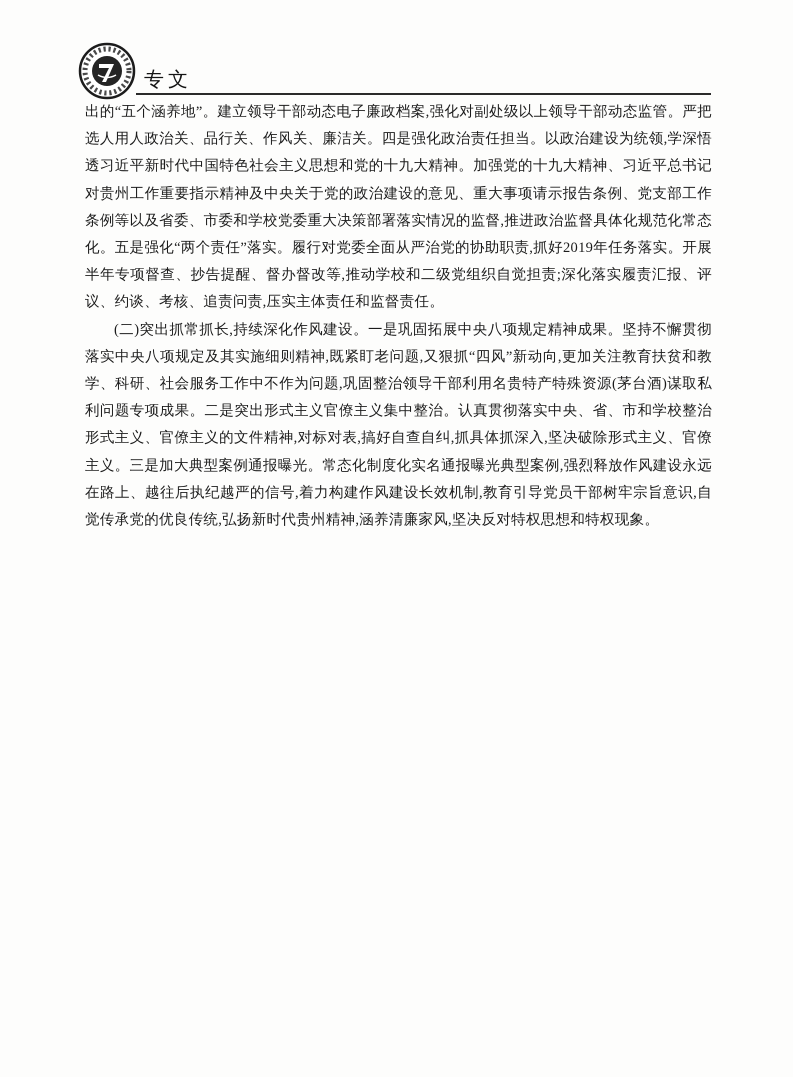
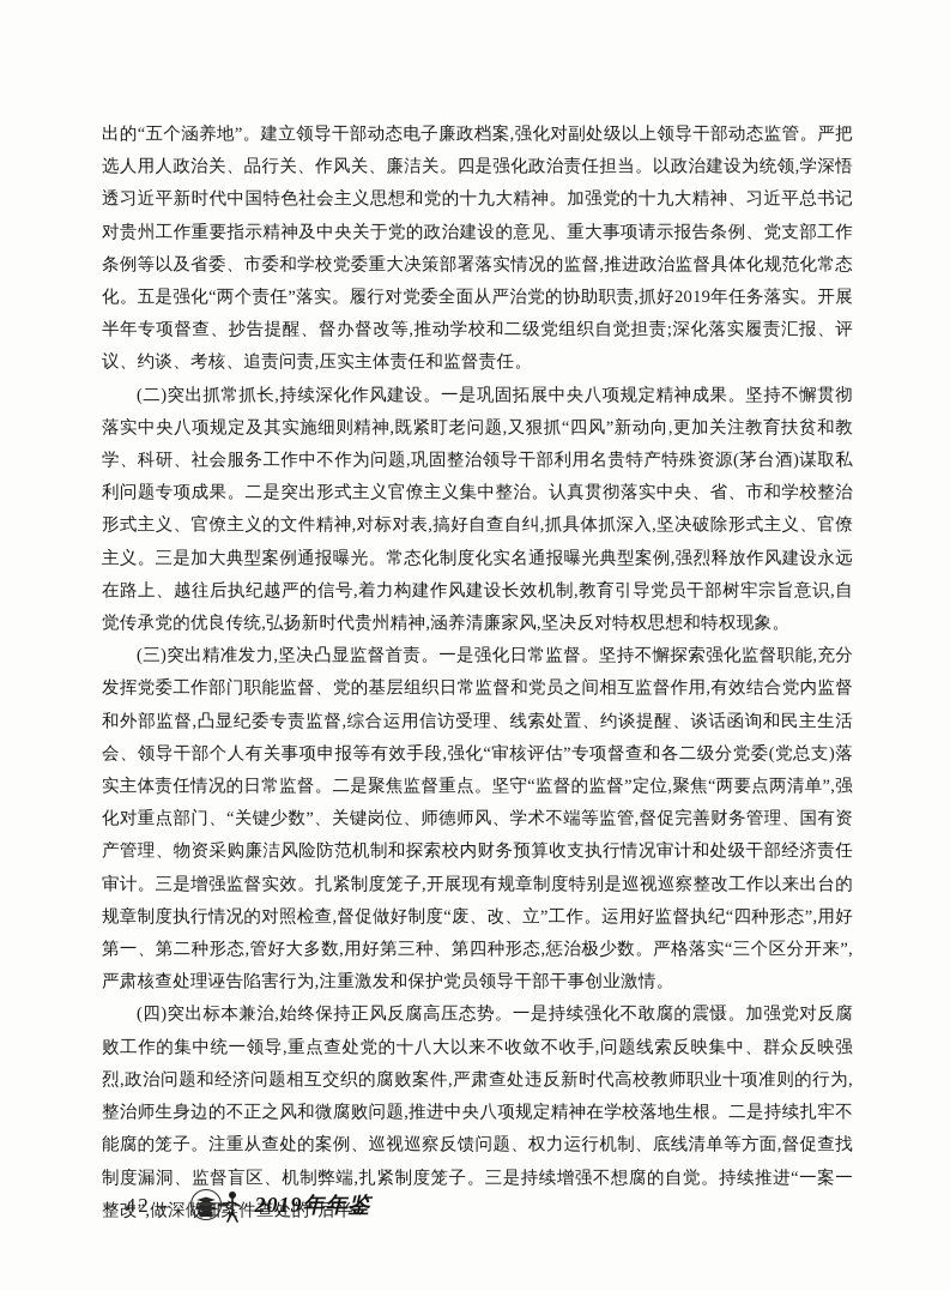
- 专文
  出的“五个涵养地”。建立领导干部动态电子廉政档案,强化对副处级以上领导干部动态监管。严把选人用人政治关、品行关、作风关、廉洁关。四是强化政治责任担当。以政治建设为统领,学深悟透习近平新时代中国特色社会主义思想和党的十九大精神。加强党的十九大精神、习近平总书记对贵州工作重要指示精神及中央关于党的政治建设的意见、重大事项请示报告条例、党支部工作条例等以及省委、市委和学校党委重大决策部署落实情况的监督,推进政治监督具体化规范化常态化。五是强化“两个责任”落实。履行对党委全面从严治党的协助职责,抓好2019年任务落实。开展半年专项督查、抄告提醒、督办督改等,推动学校和二级党组织自觉担责;深化落实履责汇报、评议、约谈、考核、追责问责,压实主体责任和监督责任。
  (二)突出抓常抓长,持续深化作风建设。一是巩固拓展中央八项规定精神成果。坚持不懈贯彻落实中央八项规定及其实施细则精神,既紧盯老问题,又狠抓“四风”新动向,更加关注教育扶贫和教学、科研、社会服务工作中不作为问题,巩固整治领导干部利用名贵特产特殊资源(茅台酒)谋取私利问题专项成果。二是突出形式主义官僚主义集中整治。认真贯彻落实中央、省、市和学校整治形式主义、官僚主义的文件精神,对标对表,搞好自查自纠,抓具体抓深入,坚决破除形式主义、官僚主义。三是加大典型案例通报曝光。常态化制度化实名通报曝光典型案例,强烈释放作风建设永远在路上、越往后执纪越严的信号,着力构建作风建设长效机制,教育引导党员干部树牢宗旨意识,自觉传承党的优良传统,弘扬新时代贵州精神,涵养清廉家风,坚决反对特权思想和特权现象。
+ (三)突出精准发力,坚决凸显监督首责。一是强化日常监督。坚持不懈探索强化监督职能,充分发挥党委工作部门职能监督、党的基层组织日常监督和党员之间相互监督作用,有效结合党内监督和外部监督,凸显纪委专责监督,综合运用信访受理、线索处置、约谈提醒、谈话函询和民主生活会、领导干部个人有关事项申报等有效手段,强化“审核评估”专项督查和各二级分党委(党总支)落实主体责任情况的日常监督。二是聚焦监督重点。坚守“监督的监督”定位,聚焦“两要点两清单”,强化对重点部门、“关键少数”、关键岗位、师德师风、学术不端等监管,督促完善财务管理、国有资产管理、物资采购廉洁风险防范机制和探索校内财务预算收支执行情况审计和处级干部经济责任审计。三是增强监督实效。扎紧制度笼子,开展现有规章制度特别是巡视巡察整改工作以来出台的规章制度执行情况的对照检查,督促做好制度“废、改、立”工作。运用好监督执纪“四种形态”,用好第一、第二种形态,管好大多数,用好第三种、第四种形态,惩治极少数。严格落实“三个区分开来”,严肃核查处理诬告陷害行为,注重激发和保护党员领导干部干事创业激情。
+ (四)突出标本兼治,始终保持正风反腐高压态势。一是持续强化不敢腐的震慑。加强党对反腐败工作的集中统一领导,重点查处党的十八大以来不收敛不收手,问题线索反映集中、群众反映强烈,政治问题和经济问题相互交织的腐败案件,严肃查处违反新时代高校教师职业十项准则的行为,整治师生身边的不正之风和微腐败问题,推进中央八项规定精神在学校落地生根。二是持续扎牢不能腐的笼子。注重从查处的案例、巡视巡察反馈问题、权力运行机制、底线清单等方面,督促查找制度漏洞、监督盲区、机制弊端,扎紧制度笼子。三是持续增强不想腐的自觉。持续推进“一案一整改”,做深做细案件查处的“后半
+ – 42 –
+ 2019年年鉴
